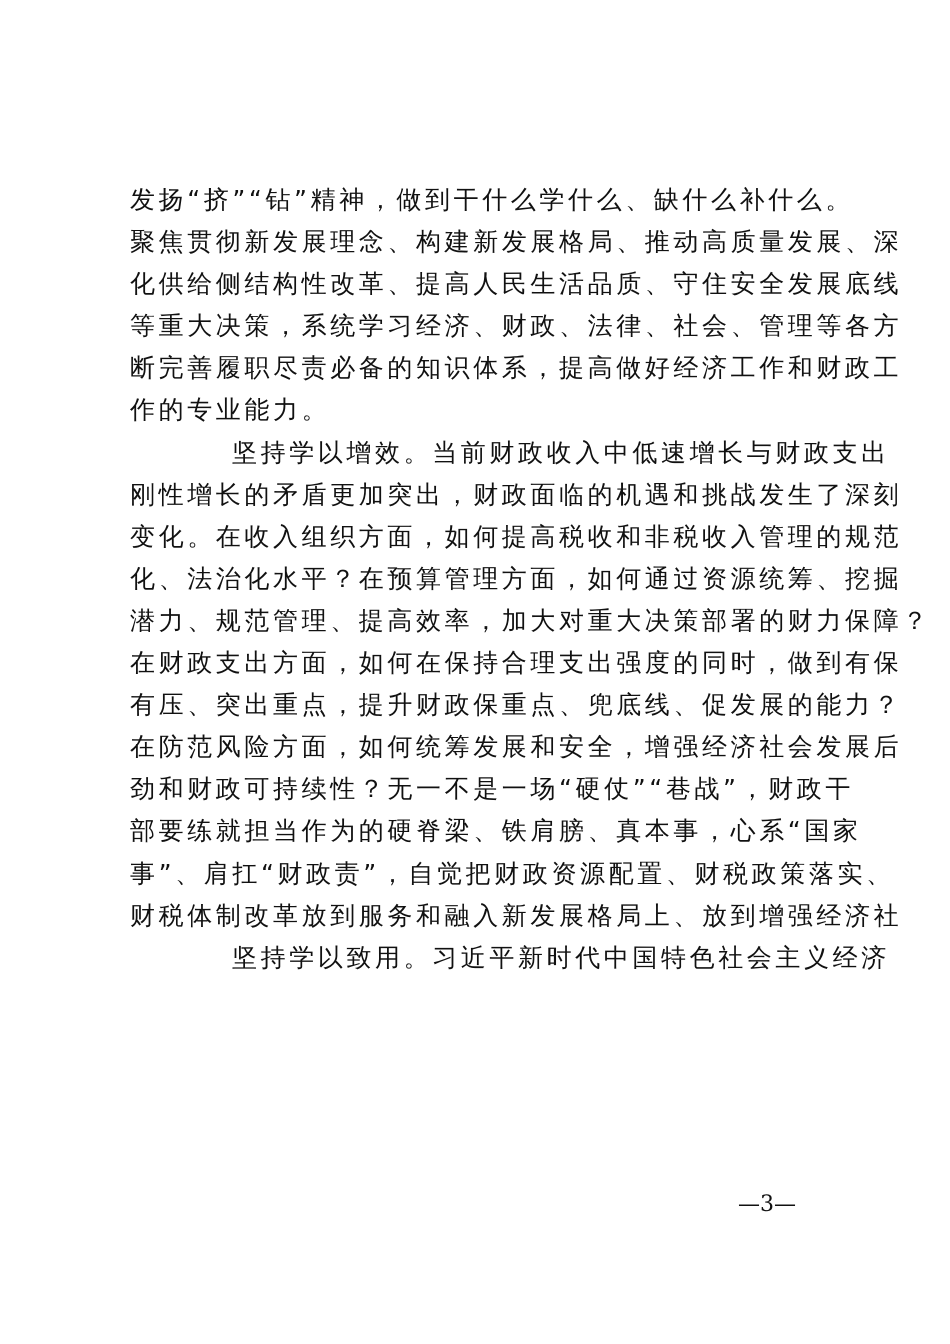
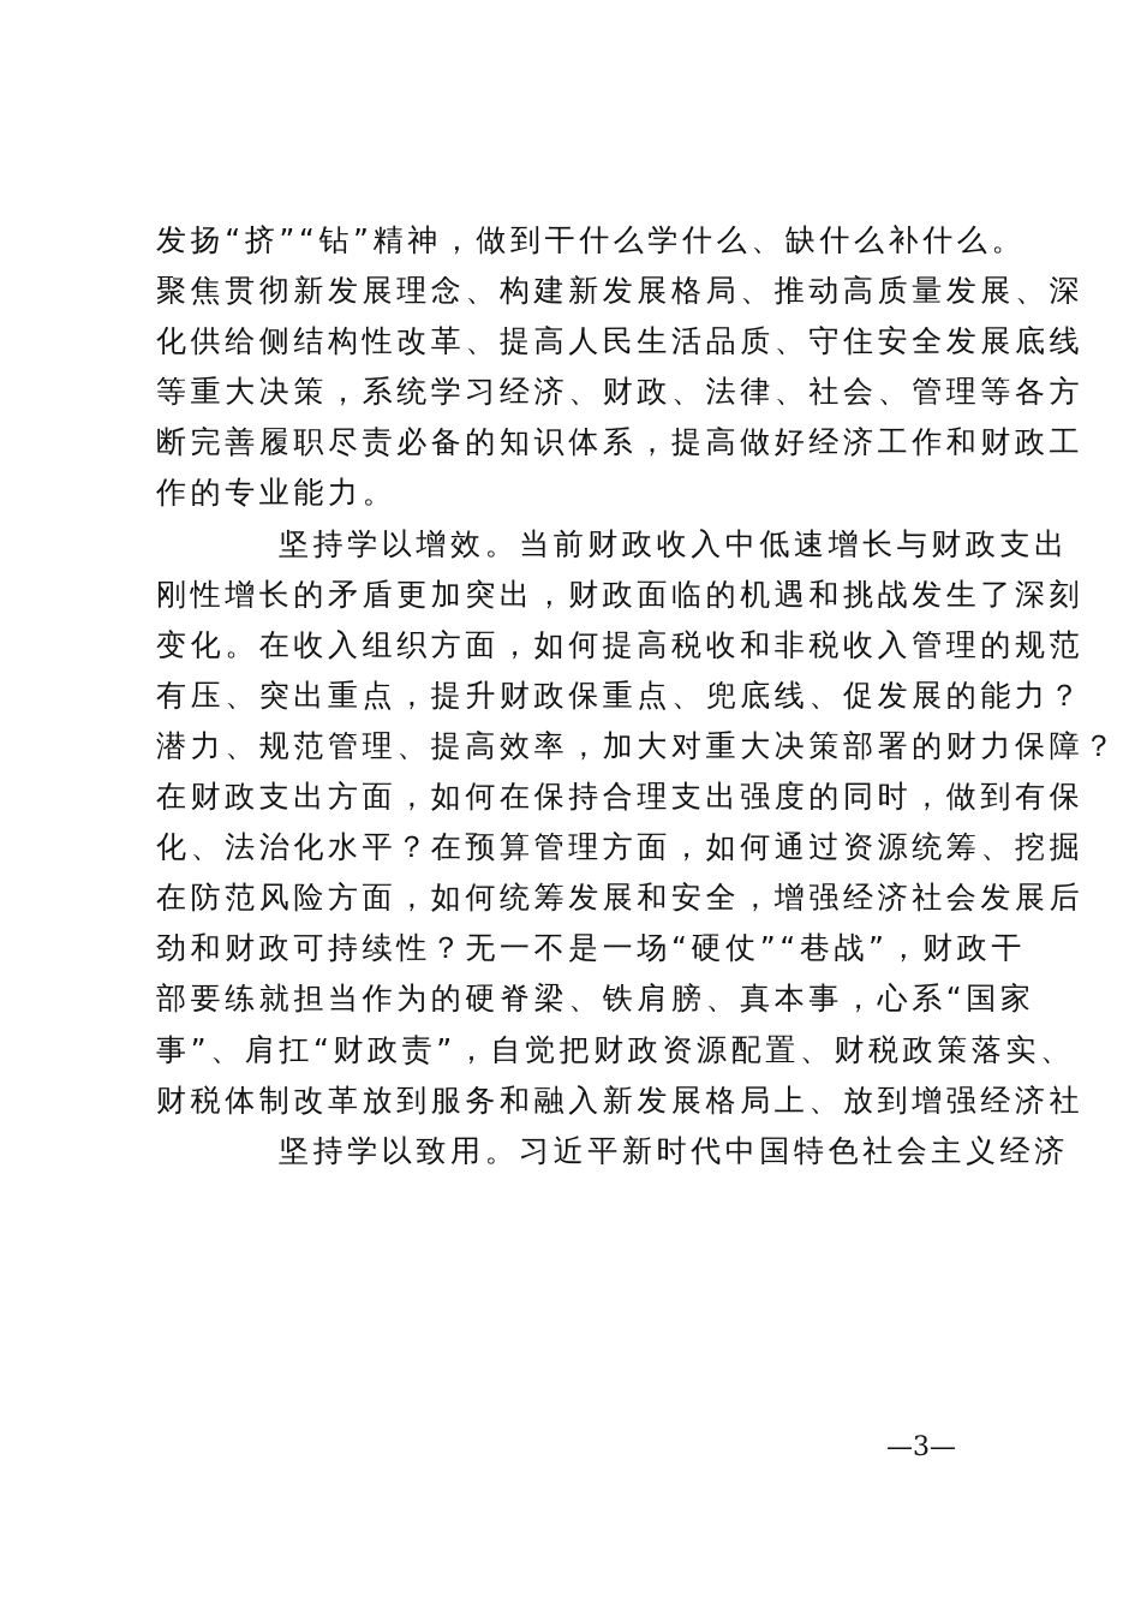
  发扬“挤”“钻”精神，做到干什么学什么、缺什么补什么。
  聚焦贯彻新发展理念、构建新发展格局、推动高质量发展、深
  化供给侧结构性改革、提高人民生活品质、守住安全发展底线
  等重大决策，系统学习经济、财政、法律、社会、管理等各方
  断完善履职尽责必备的知识体系，提高做好经济工作和财政工
  作的专业能力。
  坚持学以增效。当前财政收入中低速增长与财政支出
  刚性增长的矛盾更加突出，财政面临的机遇和挑战发生了深刻
  变化。在收入组织方面，如何提高税收和非税收入管理的规范
- 化、法治化水平？在预算管理方面，如何通过资源统筹、挖掘
+ 有压、突出重点，提升财政保重点、兜底线、促发展的能力？
  潜力、规范管理、提高效率，加大对重大决策部署的财力保障？
  在财政支出方面，如何在保持合理支出强度的同时，做到有保
- 有压、突出重点，提升财政保重点、兜底线、促发展的能力？
+ 化、法治化水平？在预算管理方面，如何通过资源统筹、挖掘
  在防范风险方面，如何统筹发展和安全，增强经济社会发展后
  劲和财政可持续性？无一不是一场“硬仗”“巷战”，财政干
  部要练就担当作为的硬脊梁、铁肩膀、真本事，心系“国家
  事”、肩扛“财政责”，自觉把财政资源配置、财税政策落实、
  财税体制改革放到服务和融入新发展格局上、放到增强经济社
  坚持学以致用。习近平新时代中国特色社会主义经济
  —3—
